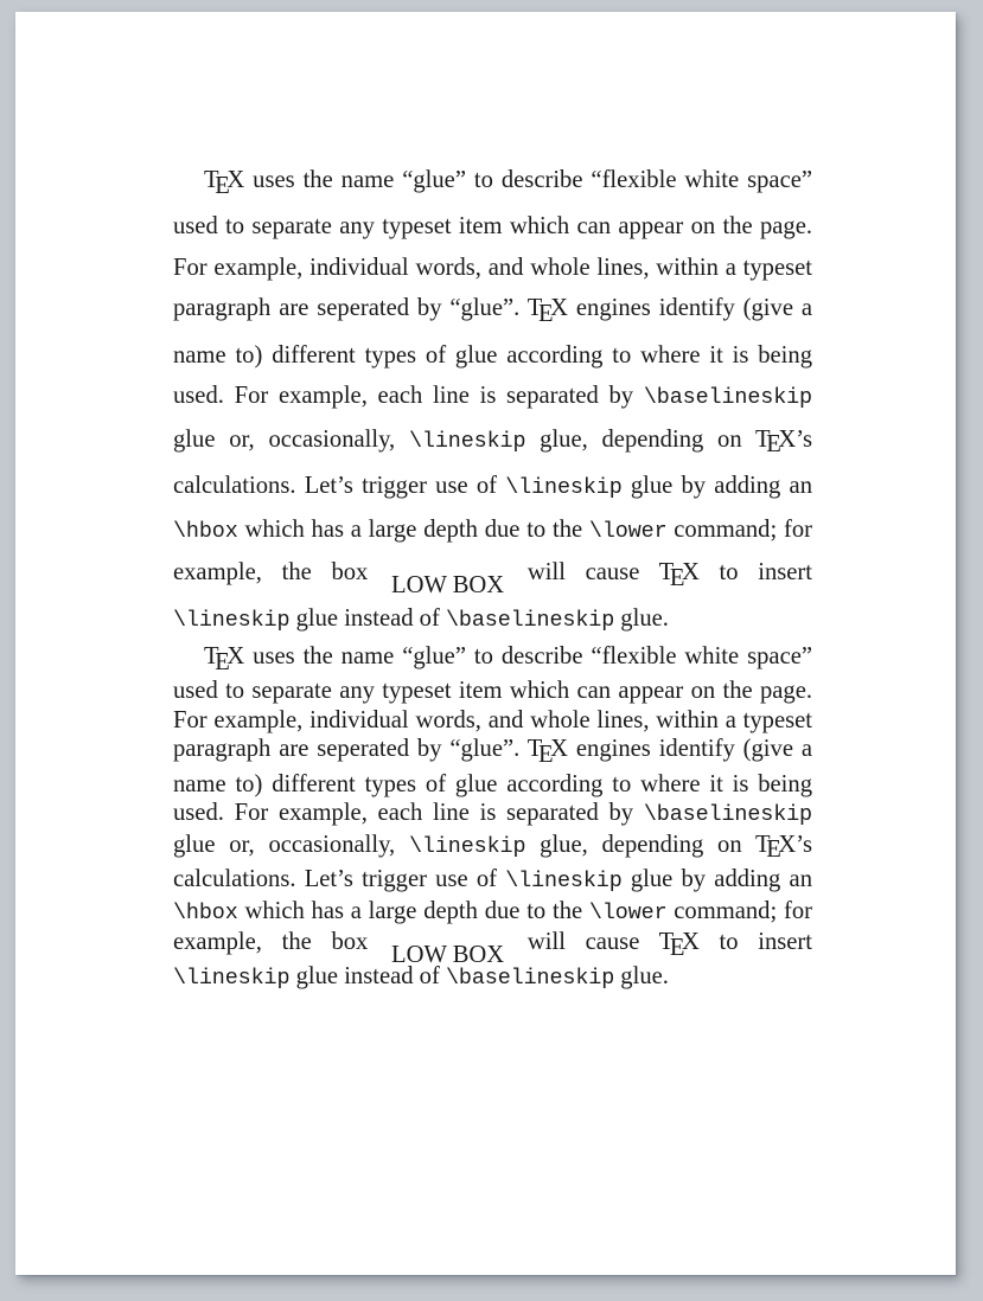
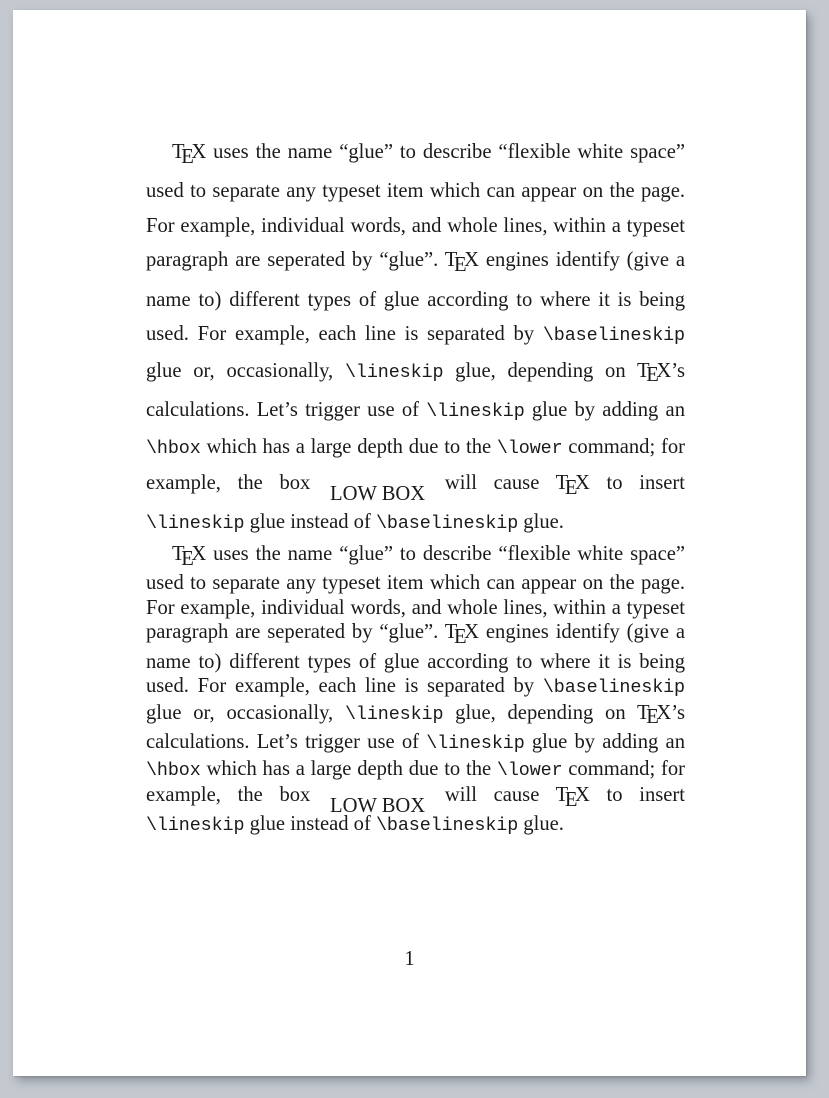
  TEX uses the name “glue” to describe “flexible white space” used to separate any typeset item which can appear on the page. For example, individual words, and whole lines, within a typeset paragraph are seperated by “glue”. TEX engines identify (give a name to) different types of glue according to where it is being used. For example, each line is separated by \baselineskip glue or, occasionally, \lineskip glue, depending on TEX’s calculations. Let’s trigger use of \lineskip glue by adding an \hbox which has a large depth due to the \lower command; for example, the box LOW BOX will cause TEX to insert \lineskip glue instead of \baselineskip glue.
  TEX uses the name “glue” to describe “flexible white space” used to separate any typeset item which can appear on the page. For example, individual words, and whole lines, within a typeset paragraph are seperated by “glue”. TEX engines identify (give a name to) different types of glue according to where it is being used. For example, each line is separated by \baselineskip glue or, occasionally, \lineskip glue, depending on TEX’s calculations. Let’s trigger use of \lineskip glue by adding an \hbox which has a large depth due to the \lower command; for example, the box LOW BOX will cause TEX to insert \lineskip glue instead of \baselineskip glue.
+ 1
